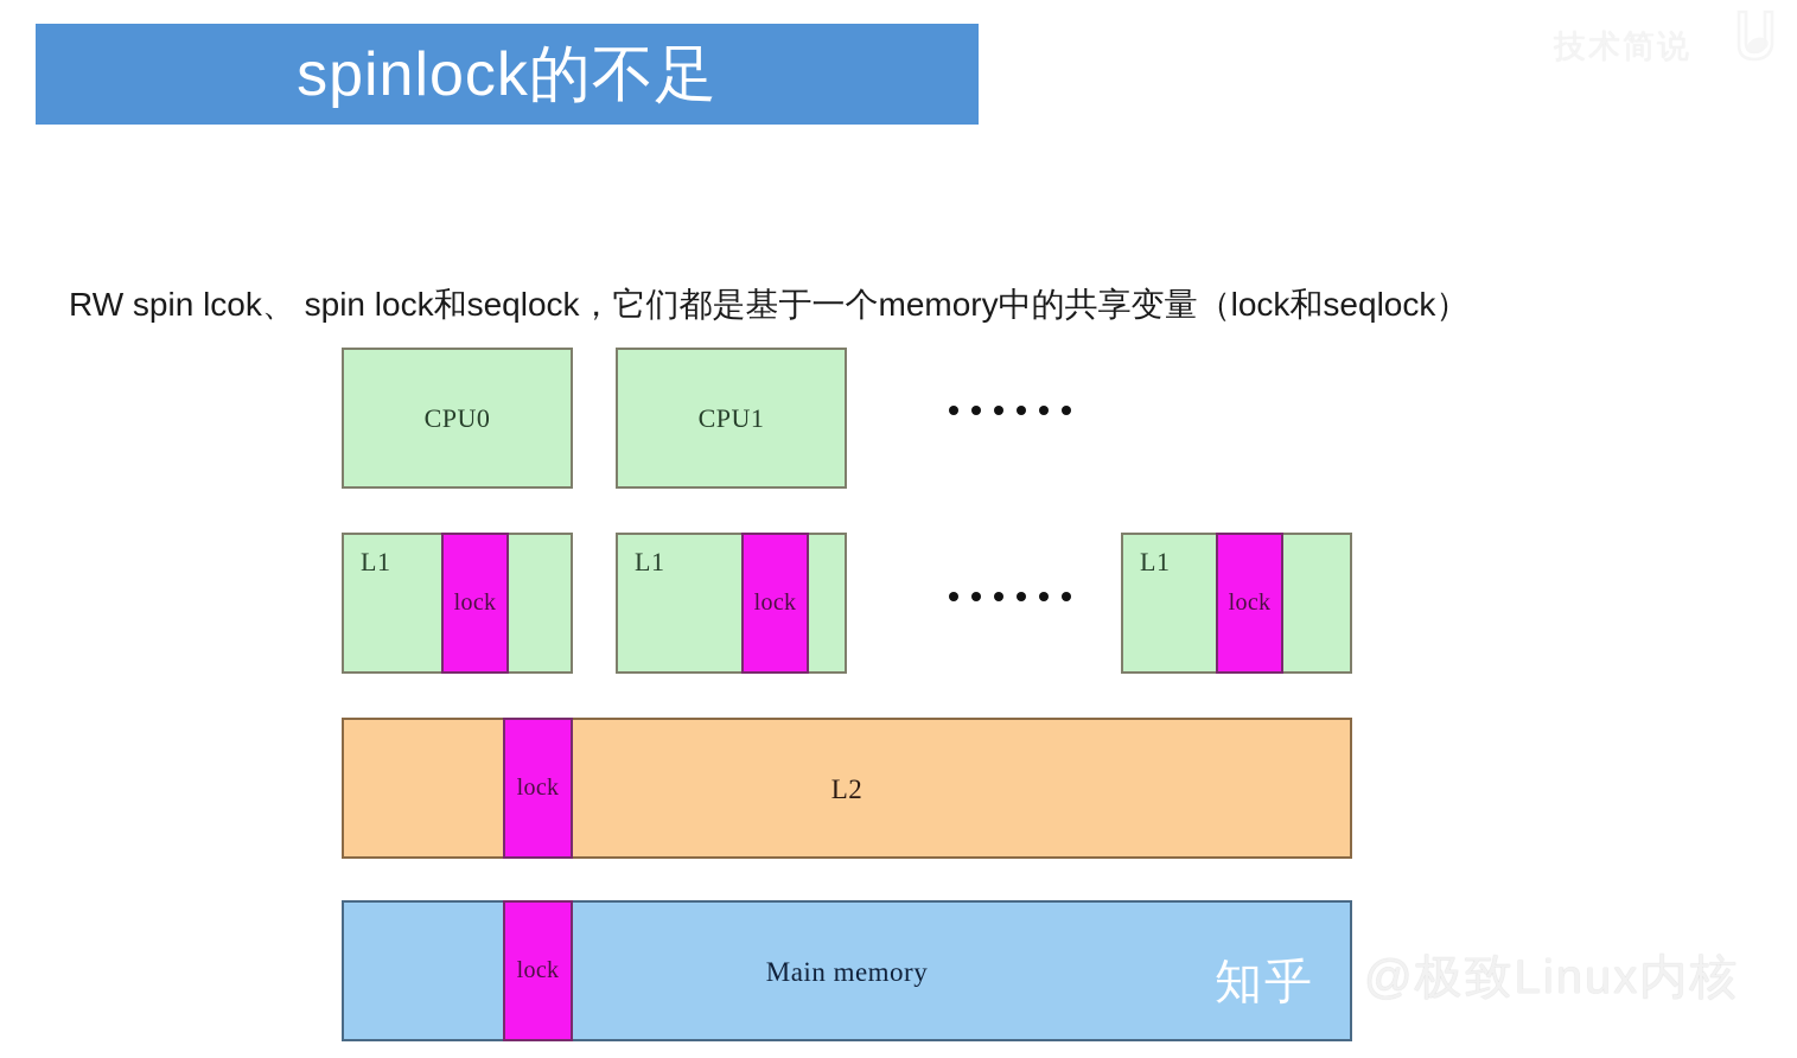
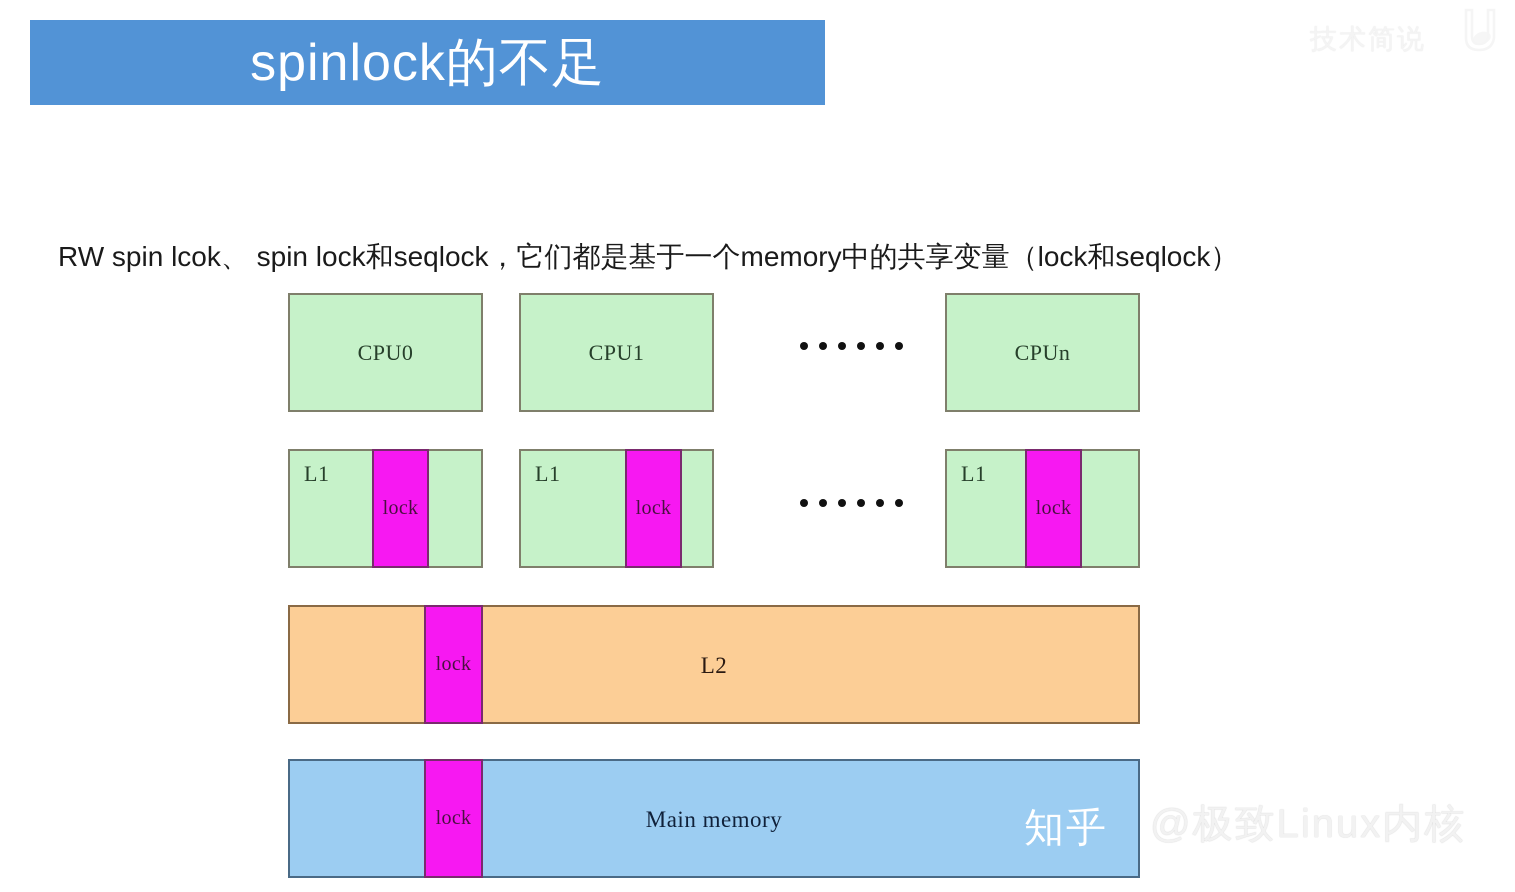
  spinlock的不足
  RW spin lcok、 spin lock和seqlock，它们都是基于一个memory中的共享变量（lock和seqlock）
  CPU0
  CPU1
+ CPUn
  L1
  lock
  L1
  lock
  L1
  lock
  lock
  L2
  lock
  Main memory
  知乎
  @极致Linux内核
